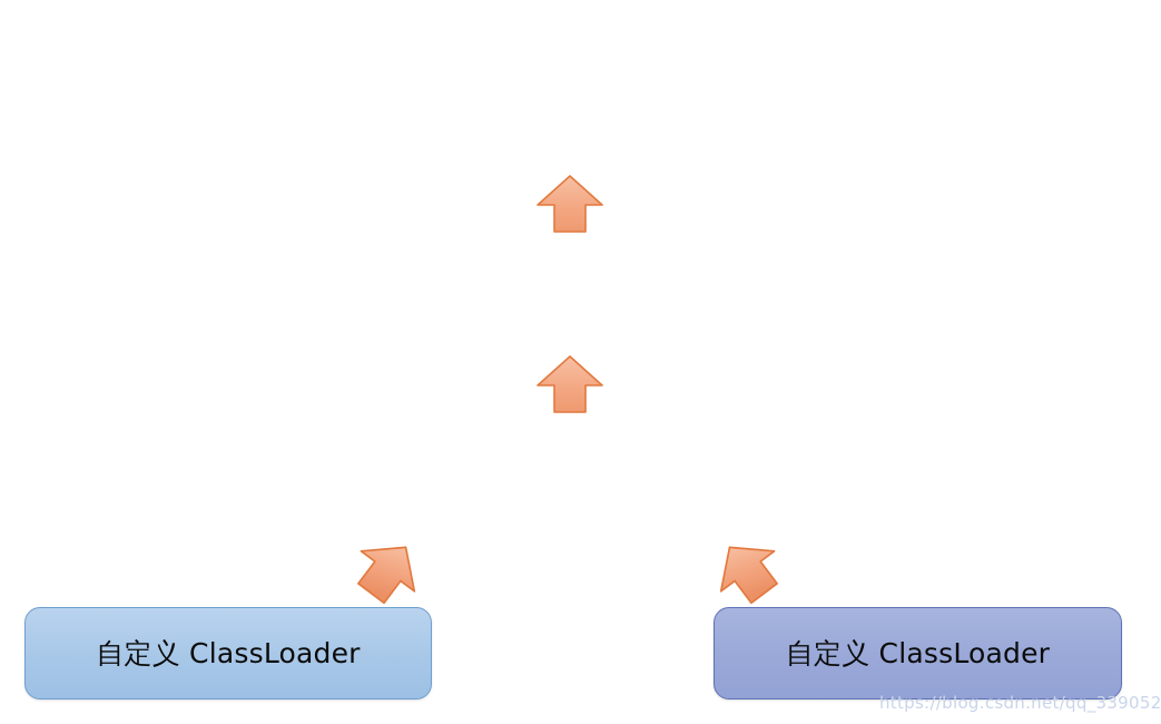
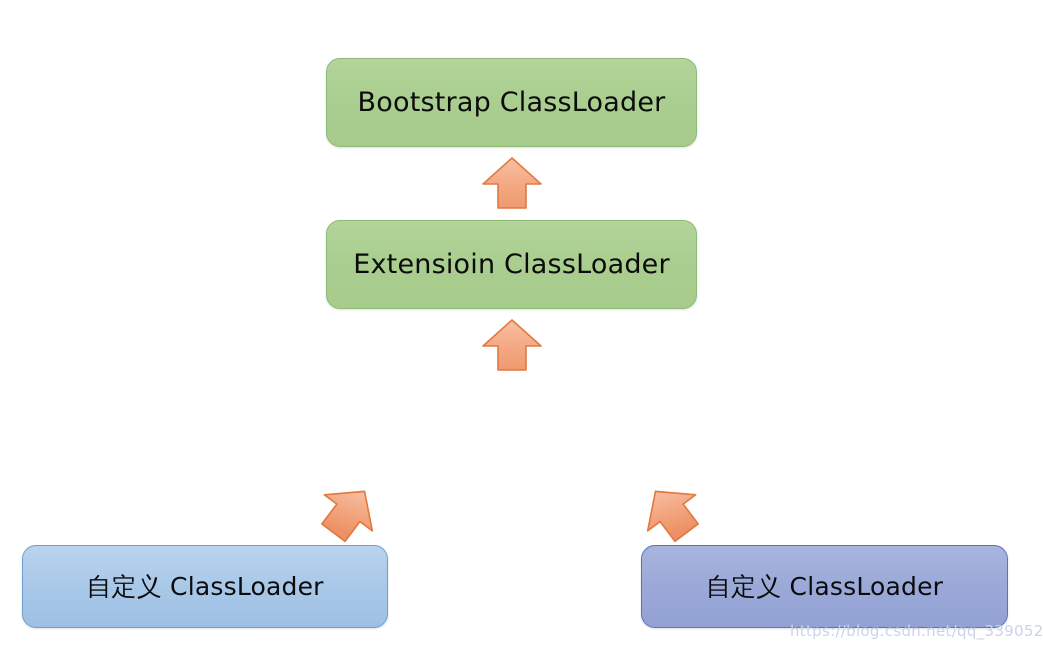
+ Bootstrap ClassLoader
+ Extensioin ClassLoader
  自定义 ClassLoader
  自定义 ClassLoader
  https://blog.csdn.net/qq_339052
